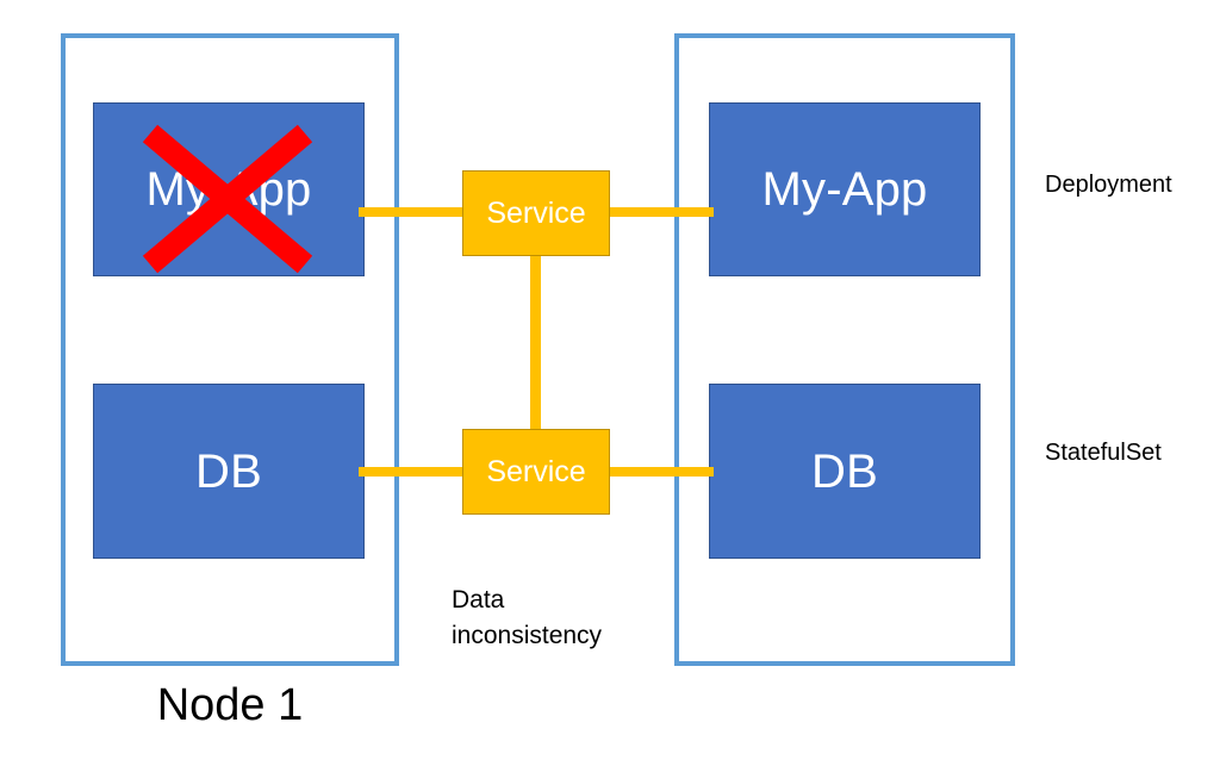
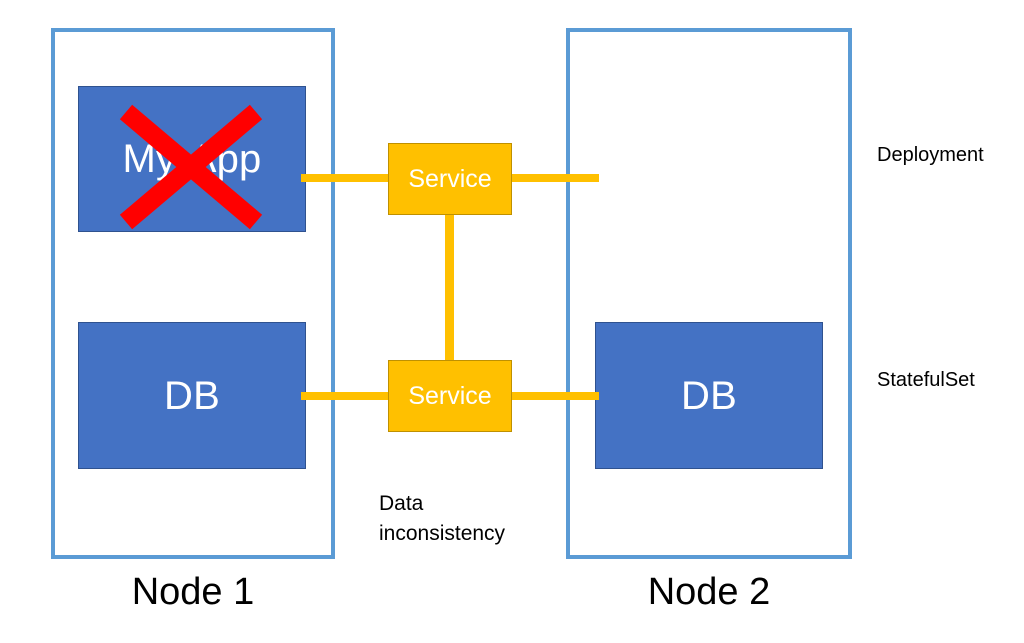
  DB
- My-App
  DB
  Service
  Service
  Node 1
+ Node 2
  Deployment
  StatefulSet
  Data
  inconsistency
